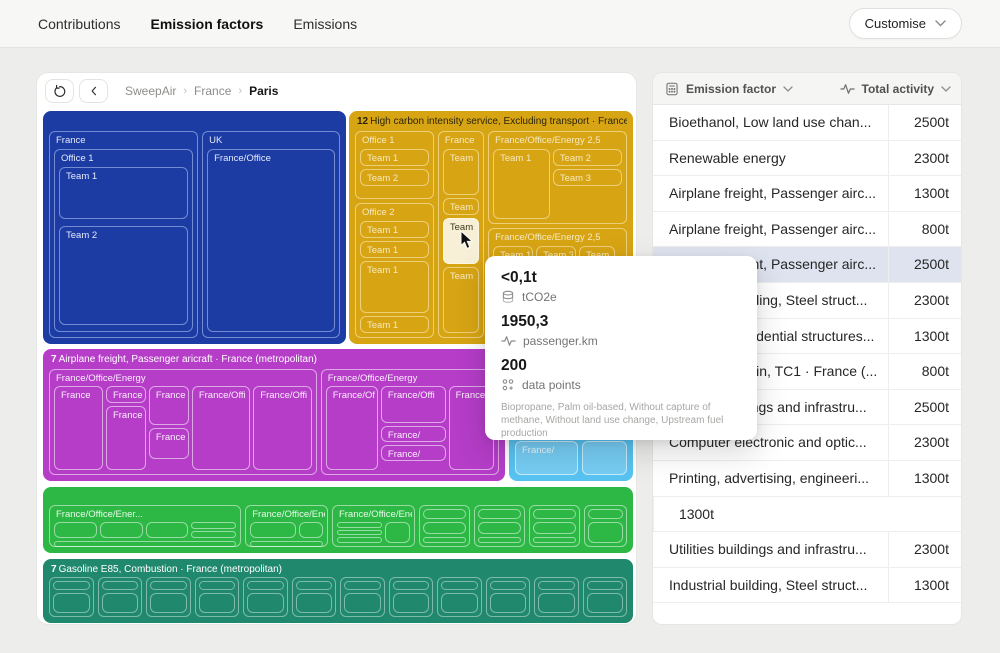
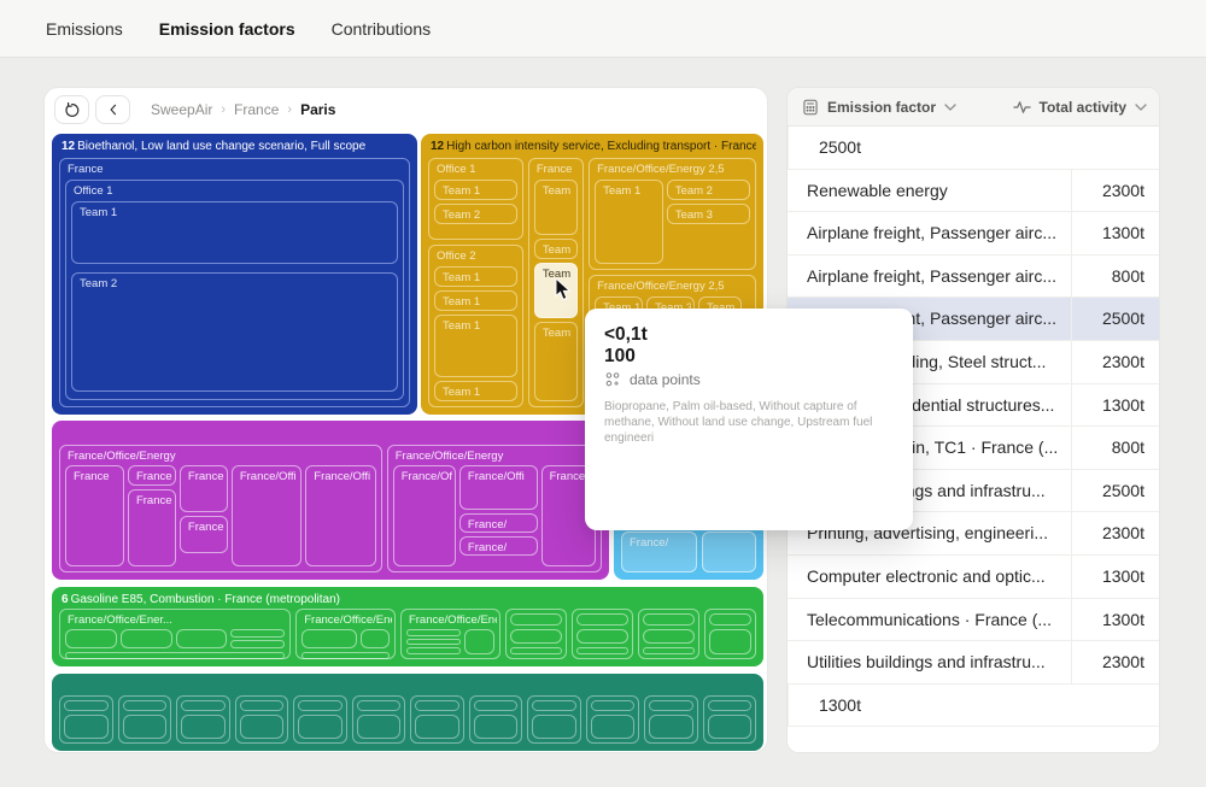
- Contributions
+ Emissions
  Emission factors
- Emissions
+ Contributions
- Customise
  SweepAir
  ›
  France
  ›
  Paris
+ 12 Bioethanol, Low land use change scenario, Full scope
  France
  Office 1
  Team 1
  Team 2
- UK
- France/Office
  12 High carbon intensity service, Excluding transport · France
  Office 1
  Team 1
  Team 2
  Office 2
  Team 1
  Team 1
  Team 1
  Team 1
  France
  Team
  Team
  Team
  Team
  France/Office/Energy 2,5
  Team 1
  Team 2
  Team 3
  France/Office/Energy 2,5
- 7 Airplane freight, Passenger aricraft · France (metropolitan)
  France/Office/Energy
  France
  France
  France
  France
  France
  France/Offi
  France/Offi
  France/Office/Energy
  France/Of
  France/Offi
  France/
  France/
  France
  France/
+ 6 Gasoline E85, Combustion · France (metropolitan)
  France/Office/Ener...
  France/Office/En
  France/Office/En
- 7 Gasoline E85, Combustion · France (metropolitan)
  Emission factor
  Total activity
- Bioethanol, Low land use chan...
  2500t
  Renewable energy
  2300t
  Airplane freight, Passenger airc...
  1300t
  Airplane freight, Passenger airc...
  800t
  2500t
  2300t
  1300t
  800t
  2500t
- Computer electronic and optic...
+ Printing, advertising, engineeri...
  2300t
- Printing, advertising, engineeri...
+ Computer electronic and optic...
  1300t
+ Telecommunications · France (...
  1300t
  Utilities buildings and infrastru...
  2300t
- Industrial building, Steel struct...
  1300t
  <0,1t
- tCO2e
- 1950,3
- passenger.km
- 200
+ 100
  data points
- Biopropane, Palm oil-based, Without capture of methane, Without land use change, Upstream fuel production
+ Biopropane, Palm oil-based, Without capture of methane, Without land use change, Upstream fuel engineeri
